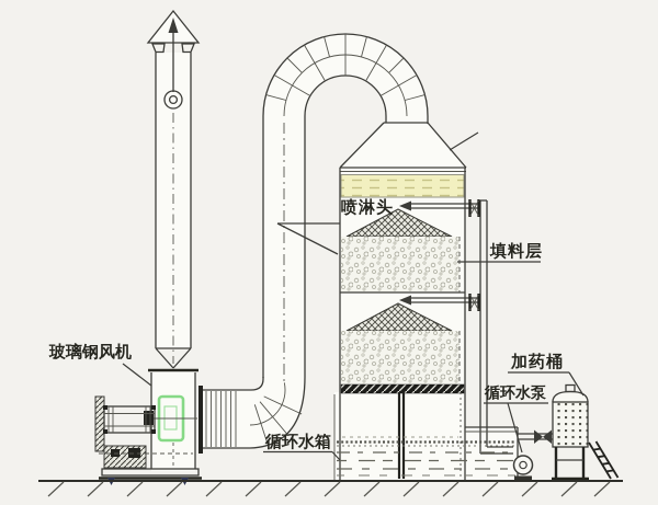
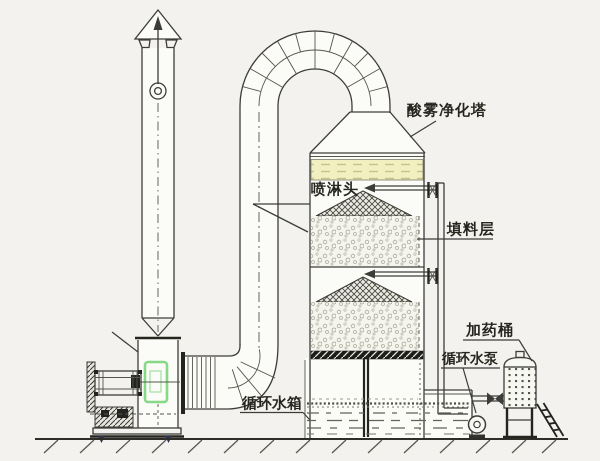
+ 酸雾净化塔
  喷淋头
  填料层
  加药桶
  循环水泵
  循环水箱
- 玻璃钢风机
